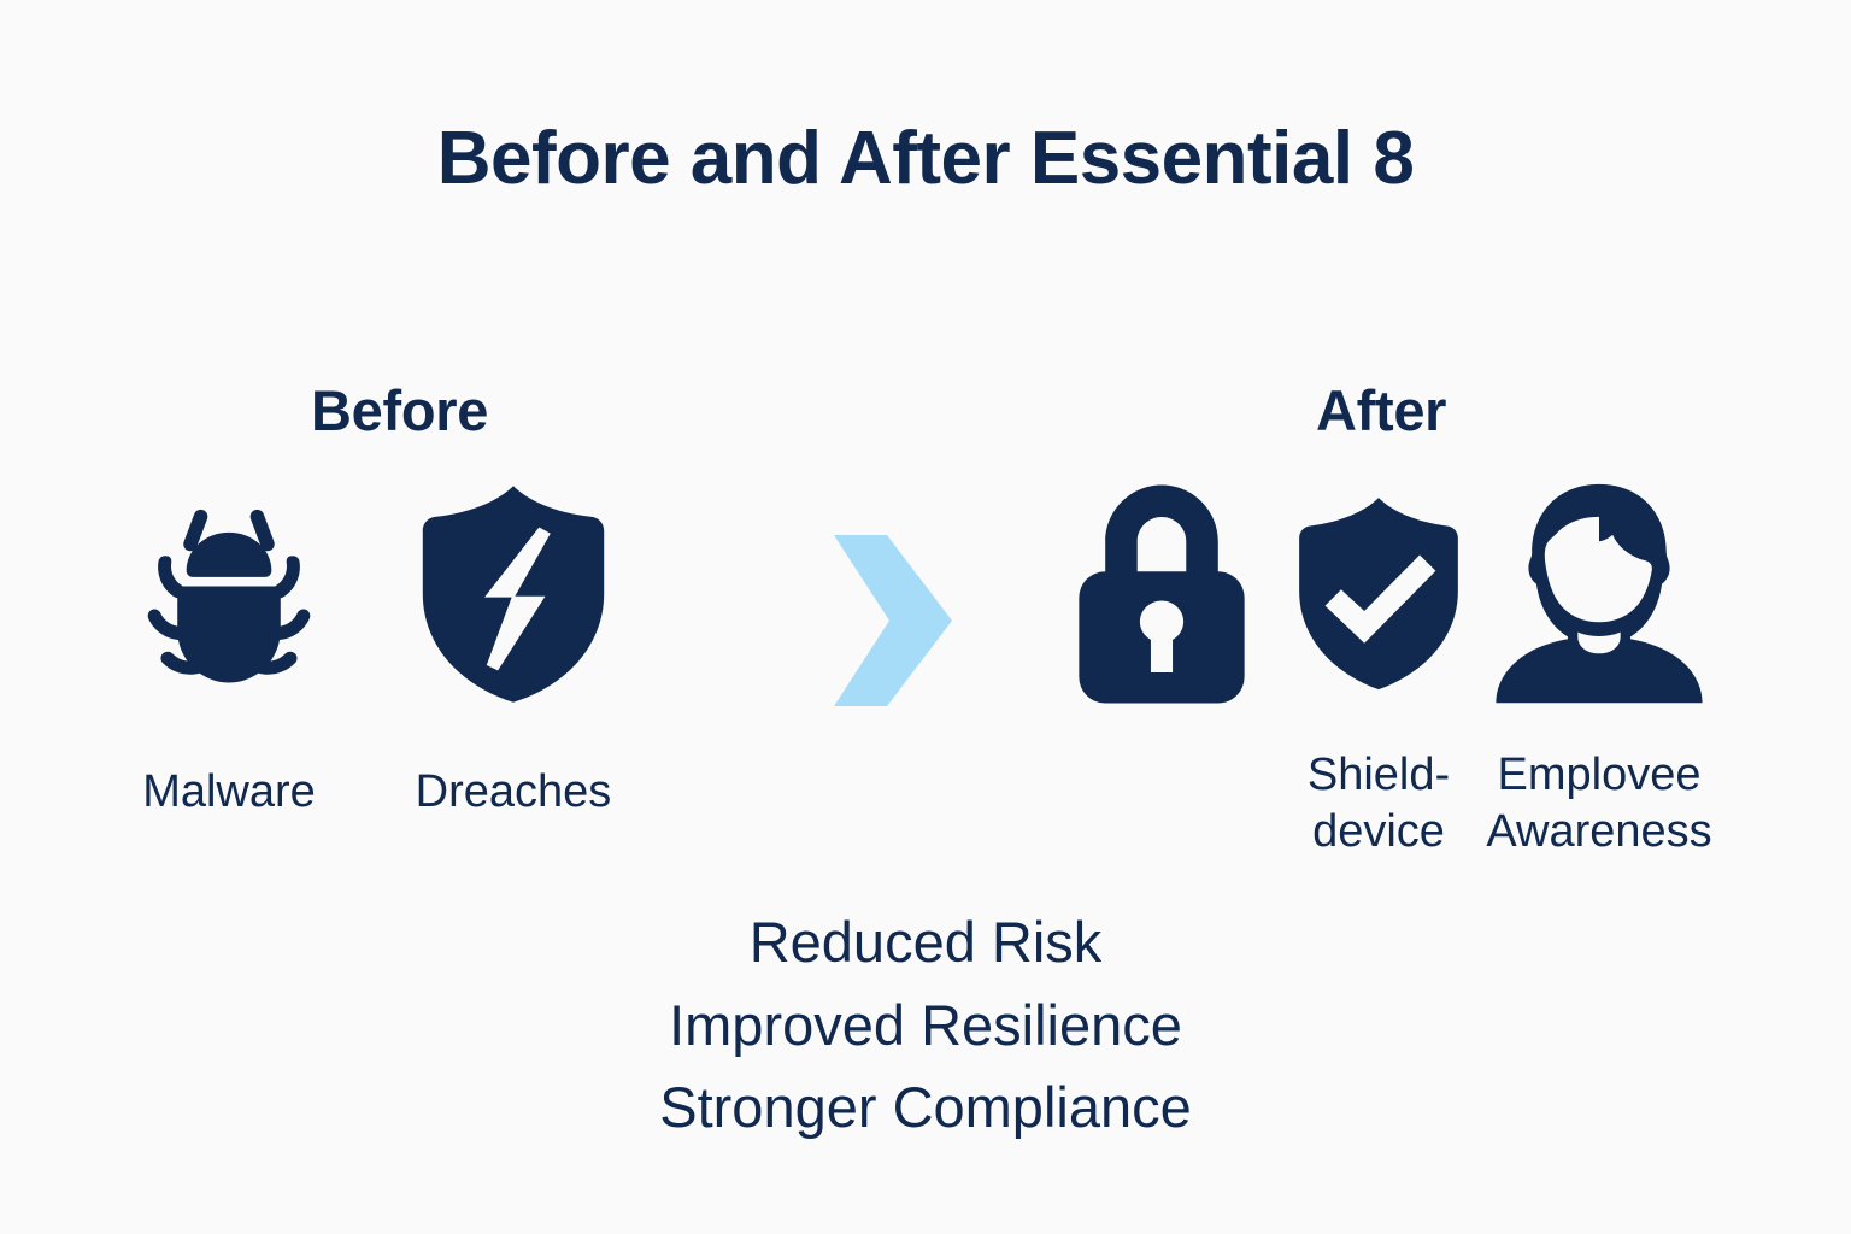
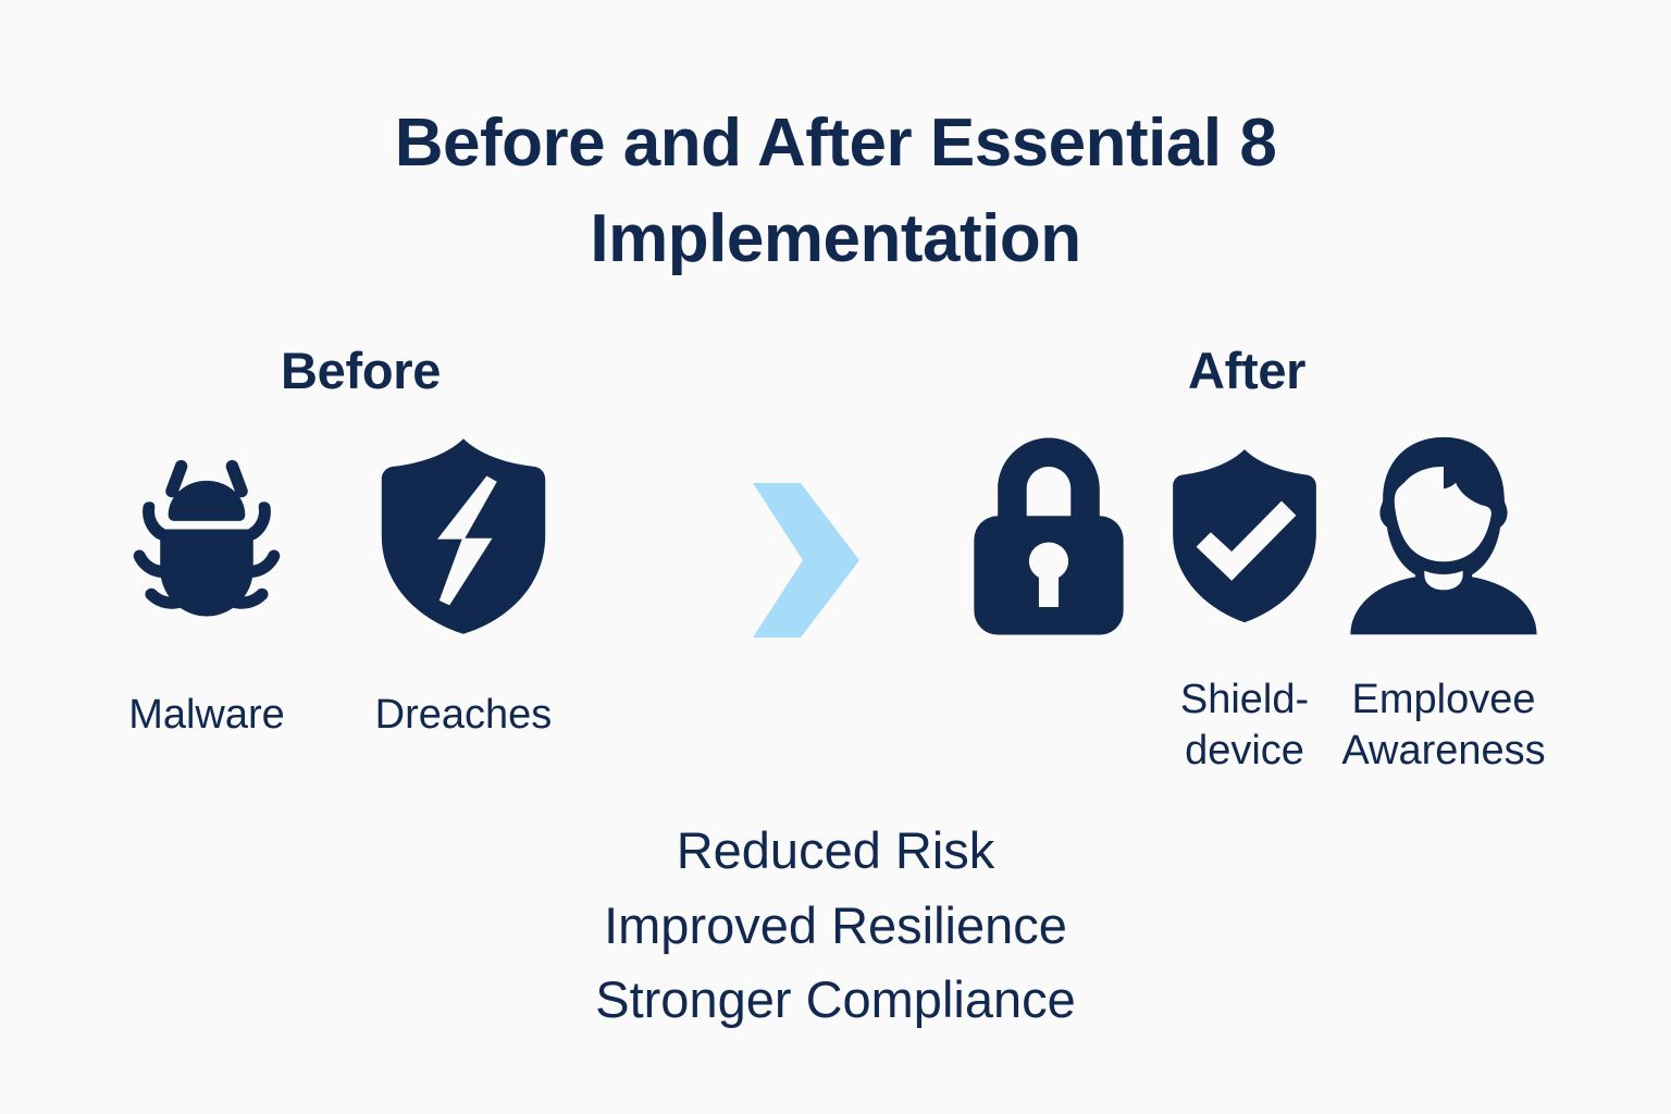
  Before and After Essential 8
+ Implementation
  Before
  After
  Malware
  Dreaches
  Shield-device
  Emplovee Awareness
  Reduced Risk
  Improved Resilience
  Stronger Compliance
